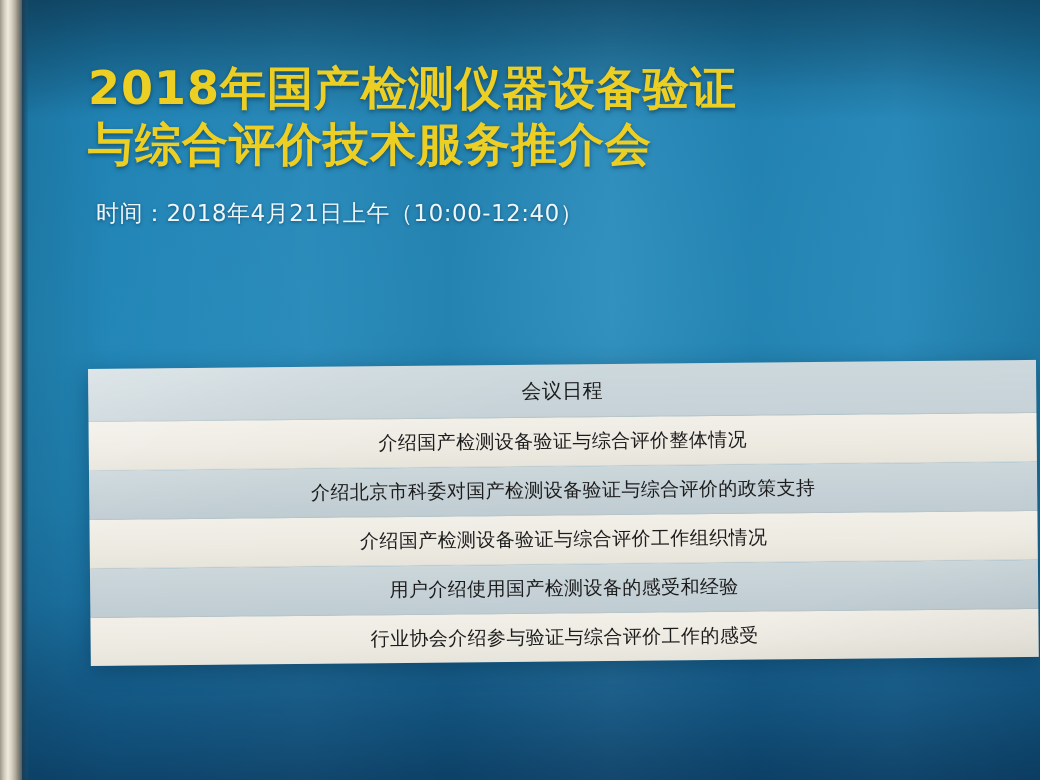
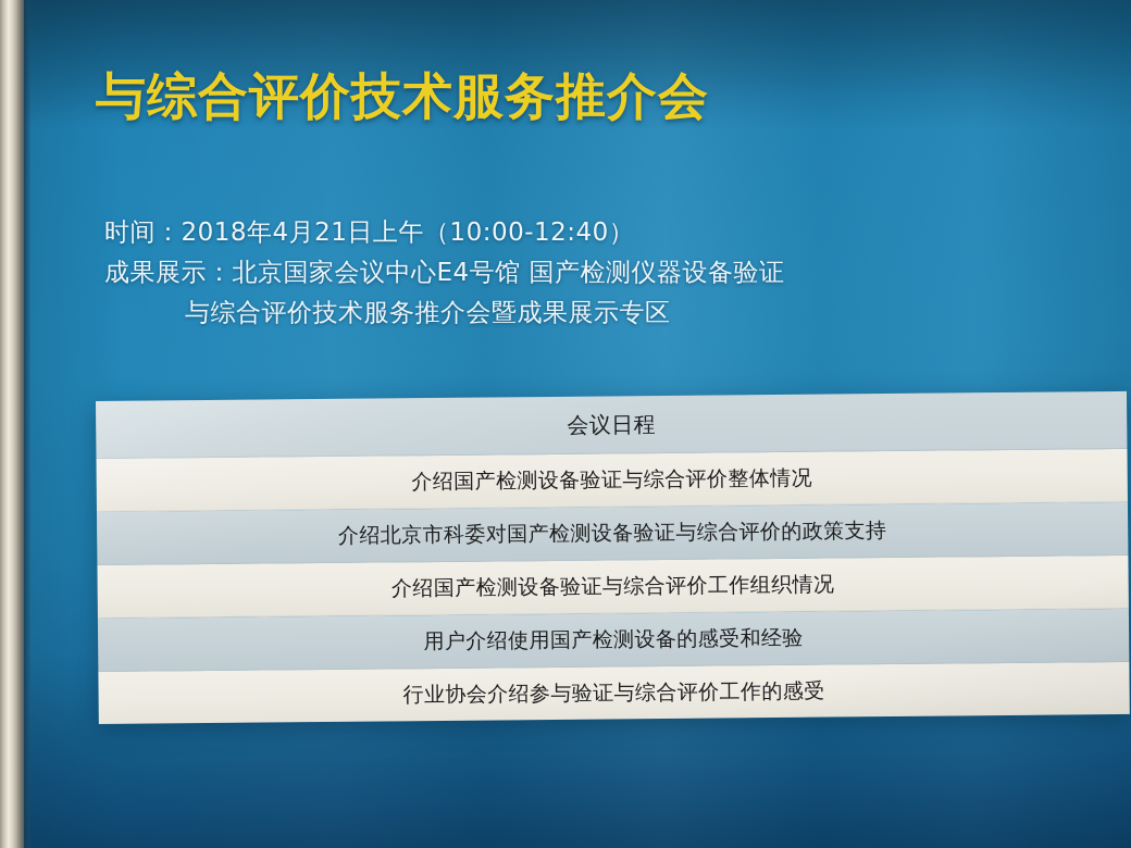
- 2018年国产检测仪器设备验证
  与综合评价技术服务推介会
  时间：2018年4月21日上午（10:00-12:40）
+ 成果展示：北京国家会议中心E4号馆 国产检测仪器设备验证
+ 与综合评价技术服务推介会暨成果展示专区
